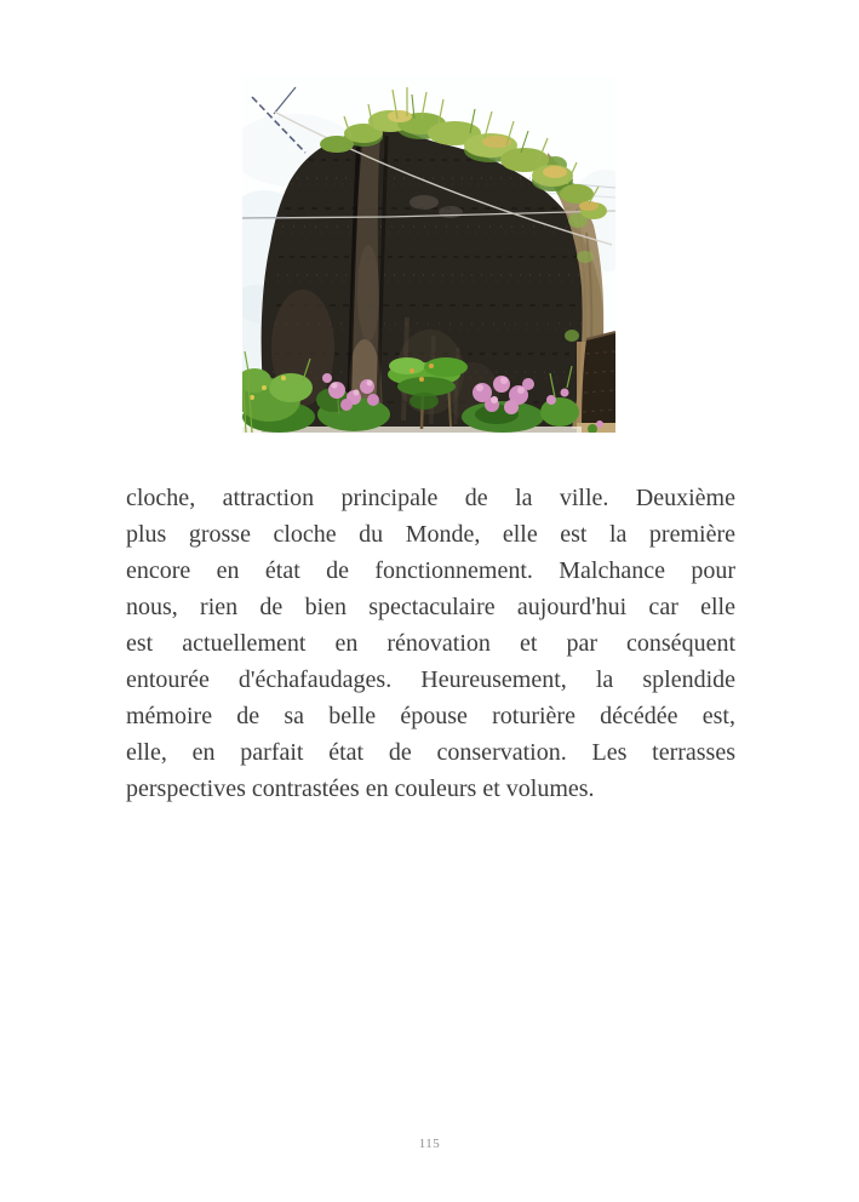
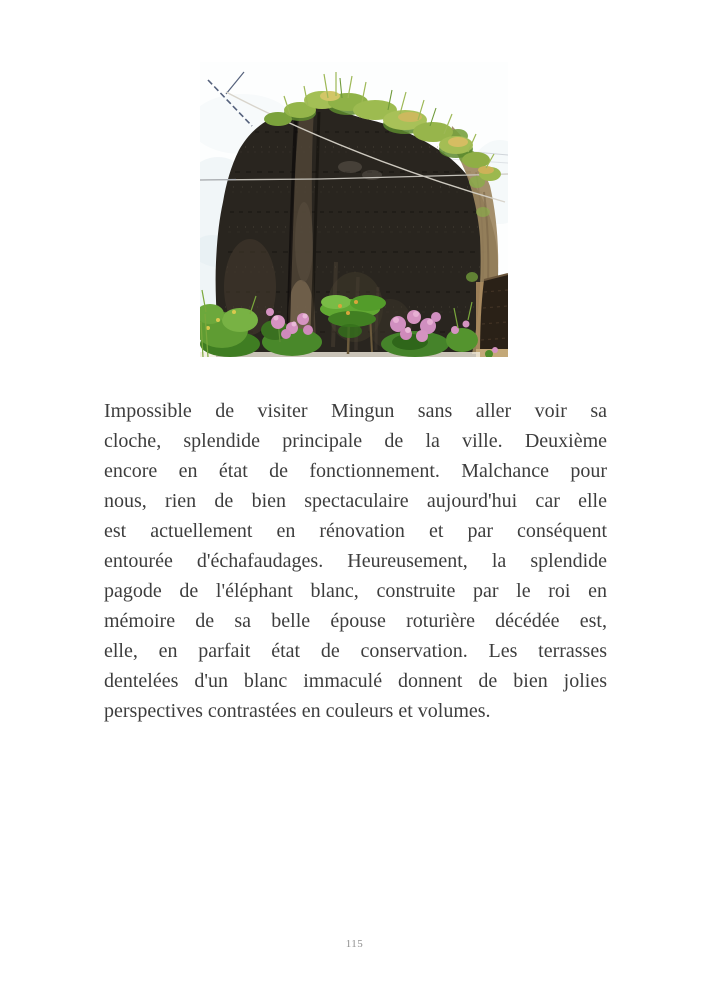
+ Impossible de visiter Mingun sans aller voir sa
- cloche, attraction principale de la ville. Deuxième
+ cloche, splendide principale de la ville. Deuxième
- plus grosse cloche du Monde, elle est la première
  encore en état de fonctionnement. Malchance pour
  nous, rien de bien spectaculaire aujourd'hui car elle
  est actuellement en rénovation et par conséquent
  entourée d'échafaudages. Heureusement, la splendide
+ pagode de l'éléphant blanc, construite par le roi en
  mémoire de sa belle épouse roturière décédée est,
  elle, en parfait état de conservation. Les terrasses
+ dentelées d'un blanc immaculé donnent de bien jolies
  perspectives contrastées en couleurs et volumes.
  115
